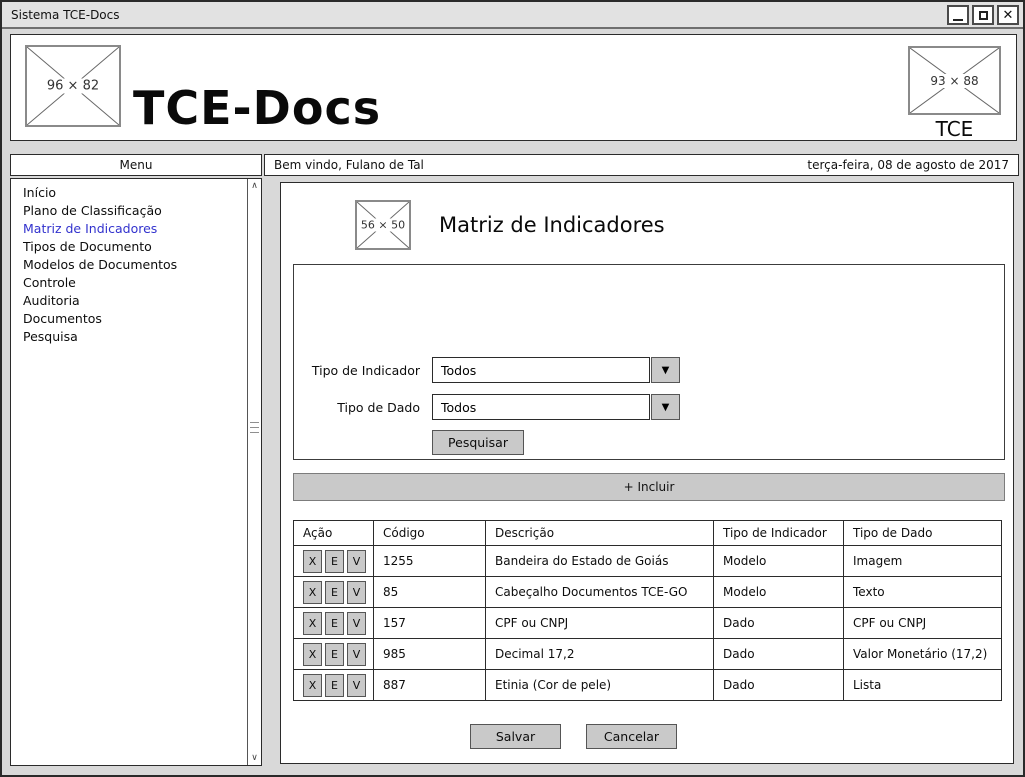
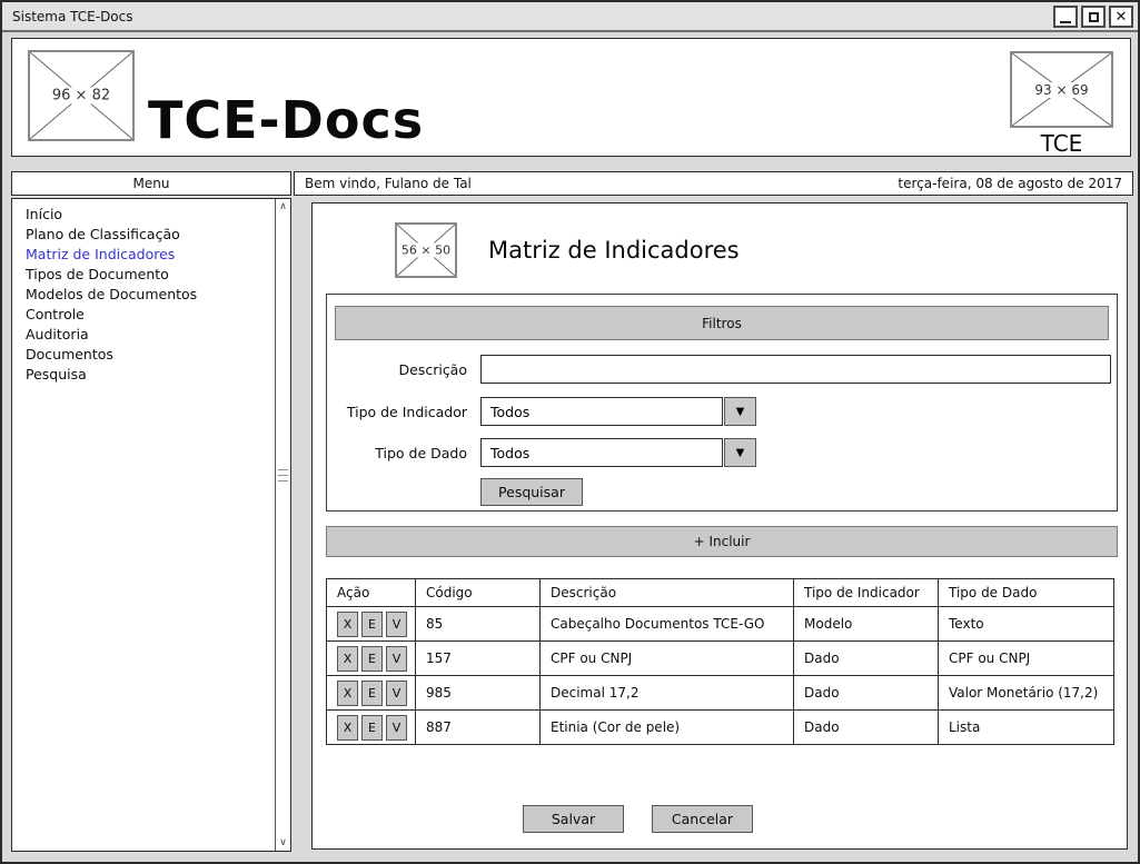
  Sistema TCE-Docs
  ✕
  96 × 82
  TCE-Docs
- 93 × 88
+ 93 × 69
  TCE
  Menu
  Bem vindo, Fulano de Tal
  terça-feira, 08 de agosto de 2017
  Início
  Plano de Classificação
  Matriz de Indicadores
  Tipos de Documento
  Modelos de Documentos
  Controle
  Auditoria
  Documentos
  Pesquisa
  ∧
  ∨
  56 × 50
  Matriz de Indicadores
+ Filtros
+ Descrição
  Tipo de Indicador
  Todos
  ▼
  Tipo de Dado
  Todos
  ▼
  Pesquisar
  + Incluir
  Ação	Código	Descrição	Tipo de Indicador	Tipo de Dado
- X E V	1255	Bandeira do Estado de Goiás	Modelo	Imagem
  X E V	85	Cabeçalho Documentos TCE-GO	Modelo	Texto
  X E V	157	CPF ou CNPJ	Dado	CPF ou CNPJ
  X E V	985	Decimal 17,2	Dado	Valor Monetário (17,2)
  X E V	887	Etinia (Cor de pele)	Dado	Lista
  Salvar
  Cancelar
